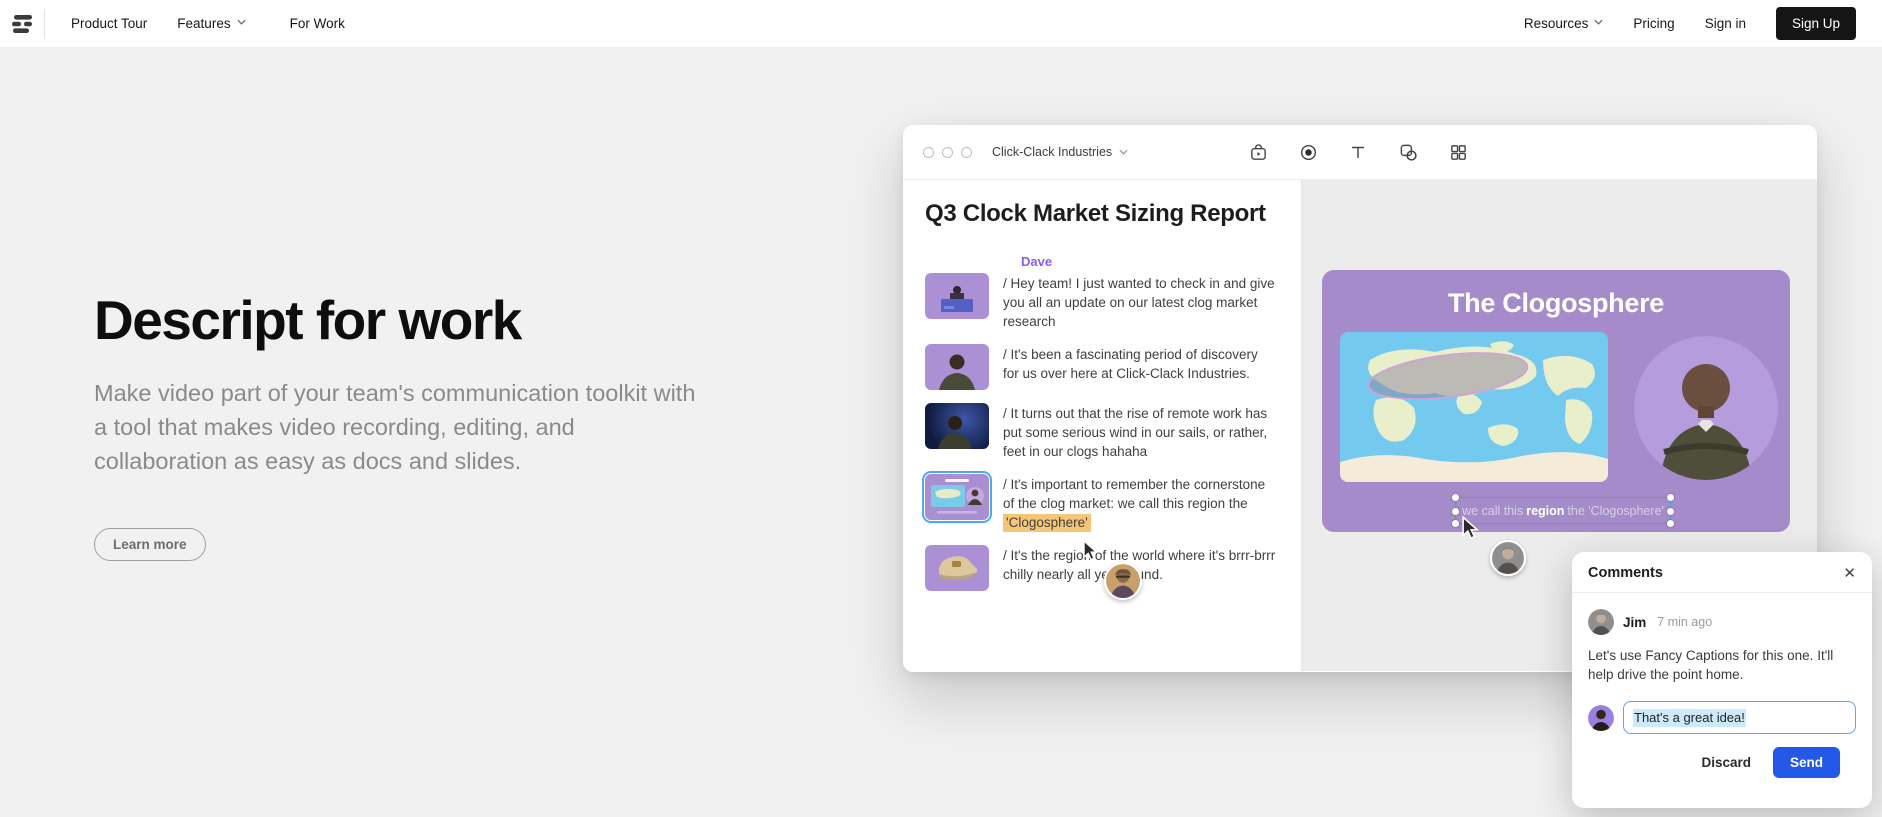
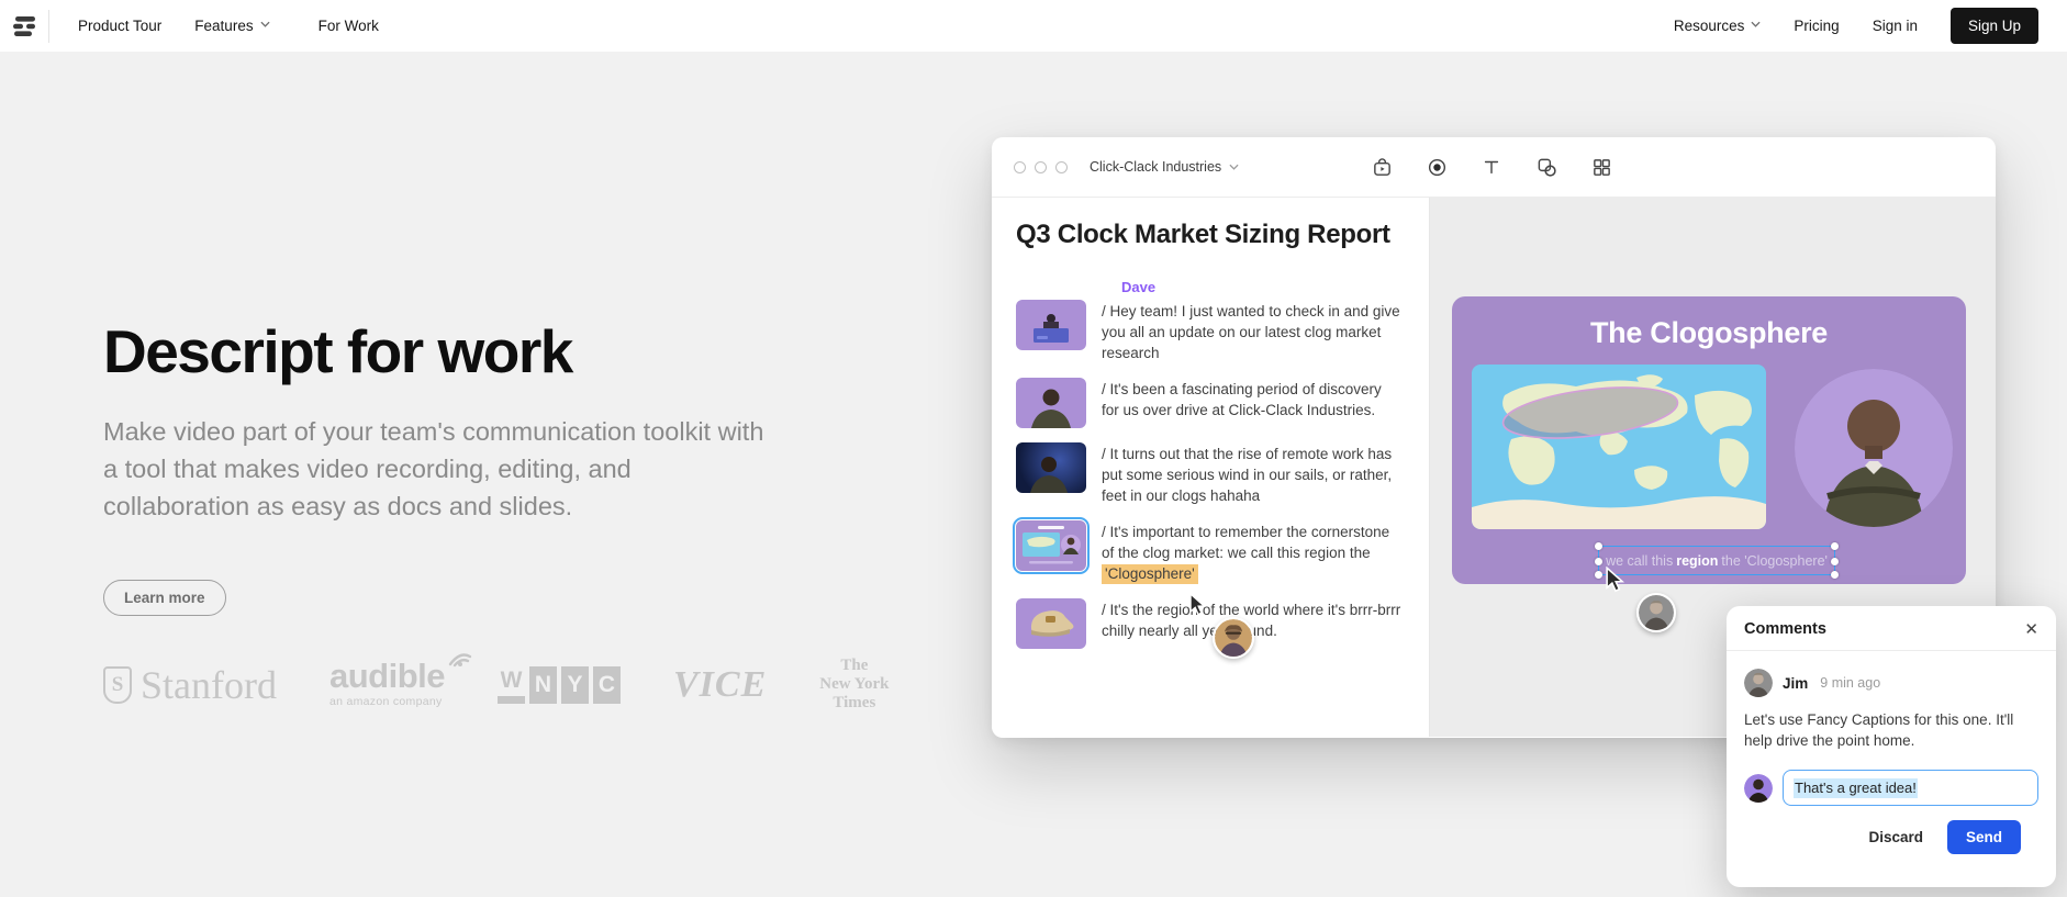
  Product Tour
  Features
  For Work
  Resources
  Pricing
  Sign in
  Sign Up
  Descript for work
  Make video part of your team's communication toolkit with a tool that makes video recording, editing, and collaboration as easy as docs and slides.
  Learn more
+ S
+ Stanford
+ audible
+ an amazon company
+ W
+ N
+ Y
+ C
+ VICE
+ The
+ New York
+ Times
  Click-Clack Industries
  Q3 Clock Market Sizing Report
  Dave
  / Hey team! I just wanted to check in and give you all an update on our latest clog market research
- / It's been a fascinating period of discovery for us over here at Click-Clack Industries.
+ / It's been a fascinating period of discovery for us over drive at Click-Clack Industries.
  / It turns out that the rise of remote work has put some serious wind in our sails, or rather, feet in our clogs hahaha
  / It's important to remember the cornerstone of the clog market: we call this region the 'Clogosphere'
  / It's the region of the world where it's brrr-brrr chilly nearly all yeund.
  The Clogosphere
  we call this
  region
  the 'Clogosphere'
  Comments
  ✕
  Jim
- 7 min ago
+ 9 min ago
  Let's use Fancy Captions for this one. It'll help drive the point home.
  That's a great idea!
  Discard
  Send
